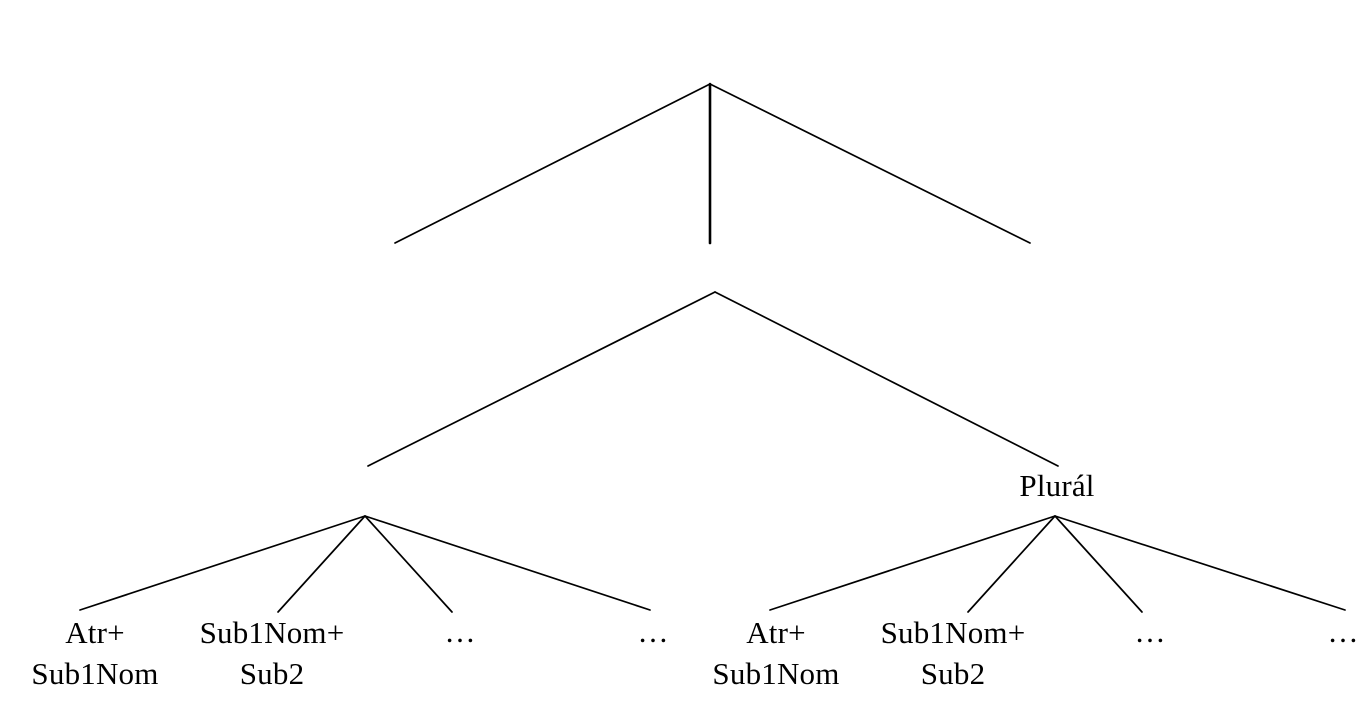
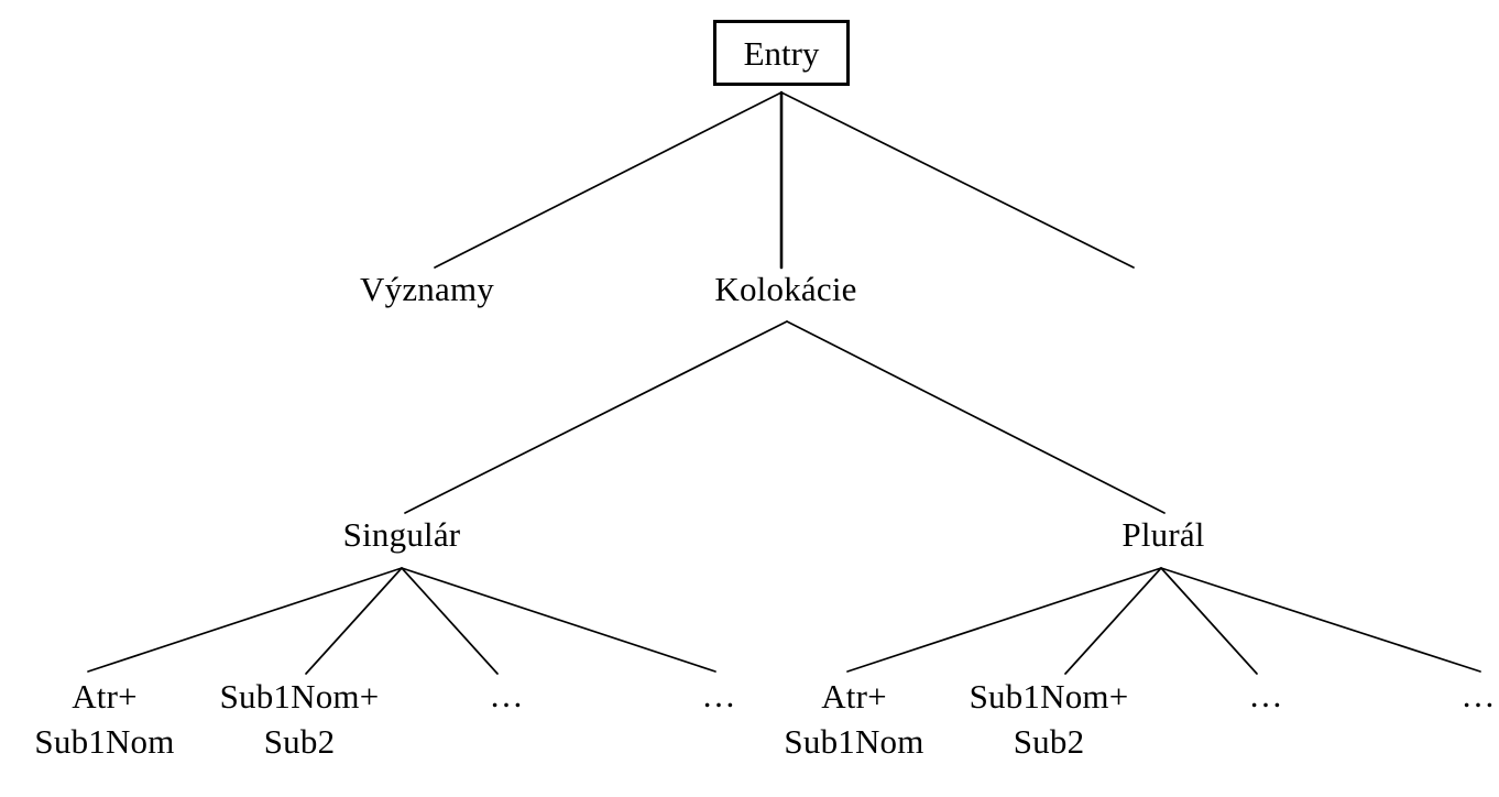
+ Entry
+ Významy
+ Kolokácie
+ Singulár
  Plurál
  Atr+
  Sub1Nom
  Sub1Nom+
  Sub2
  …
  …
  Atr+
  Sub1Nom
  Sub1Nom+
  Sub2
  …
  …
